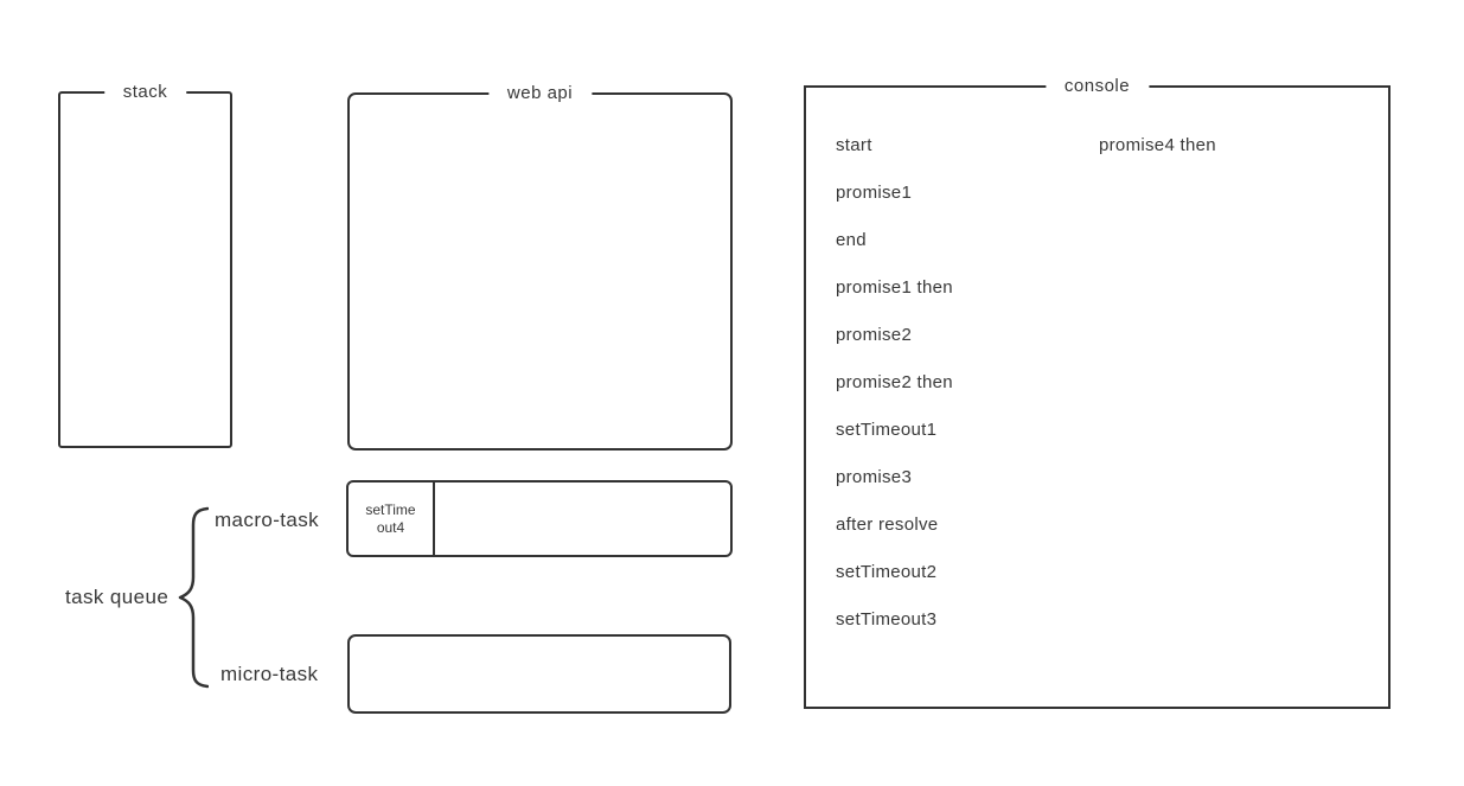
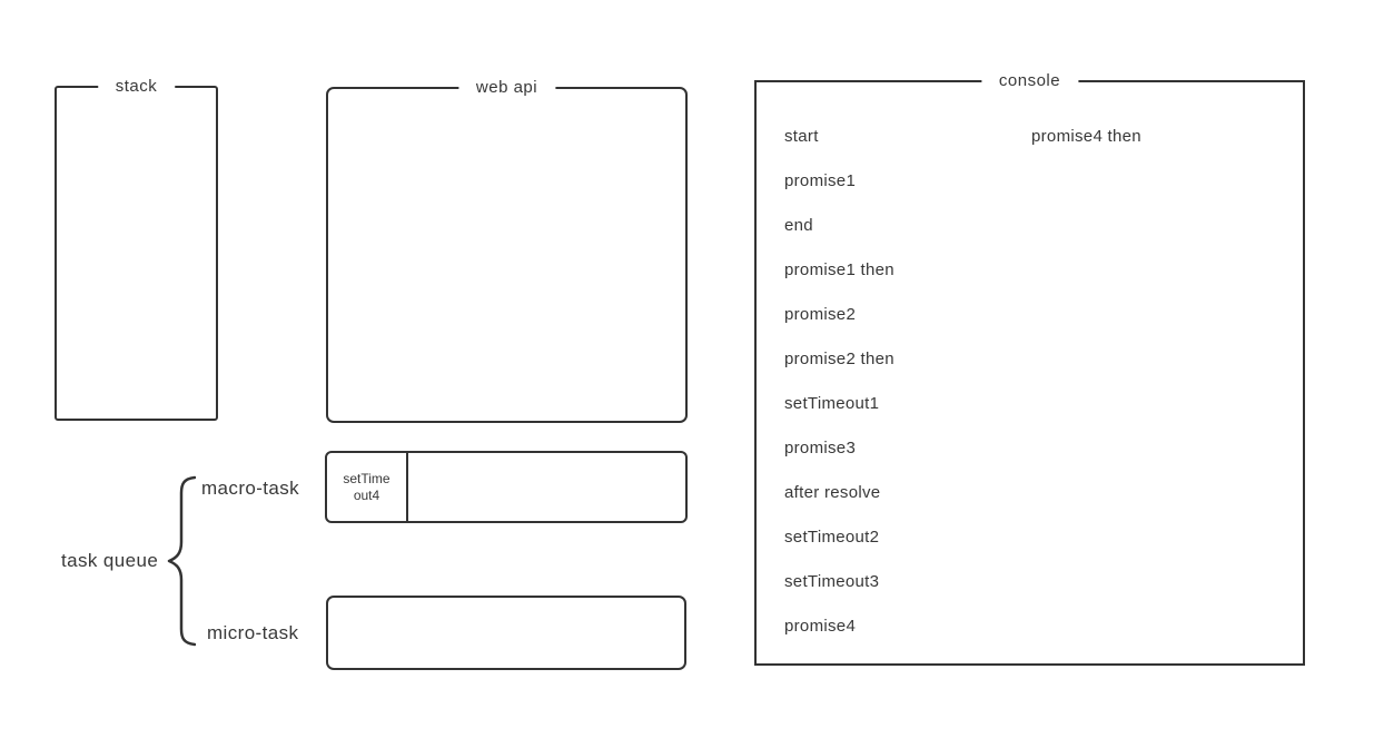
  stack
  web api
  console
  start
  promise1
  end
  promise1 then
  promise2
  promise2 then
  setTimeout1
  promise3
  after resolve
  setTimeout2
  setTimeout3
+ promise4
  promise4 then
  task queue
  macro-task
  setTime
  out4
  micro-task
